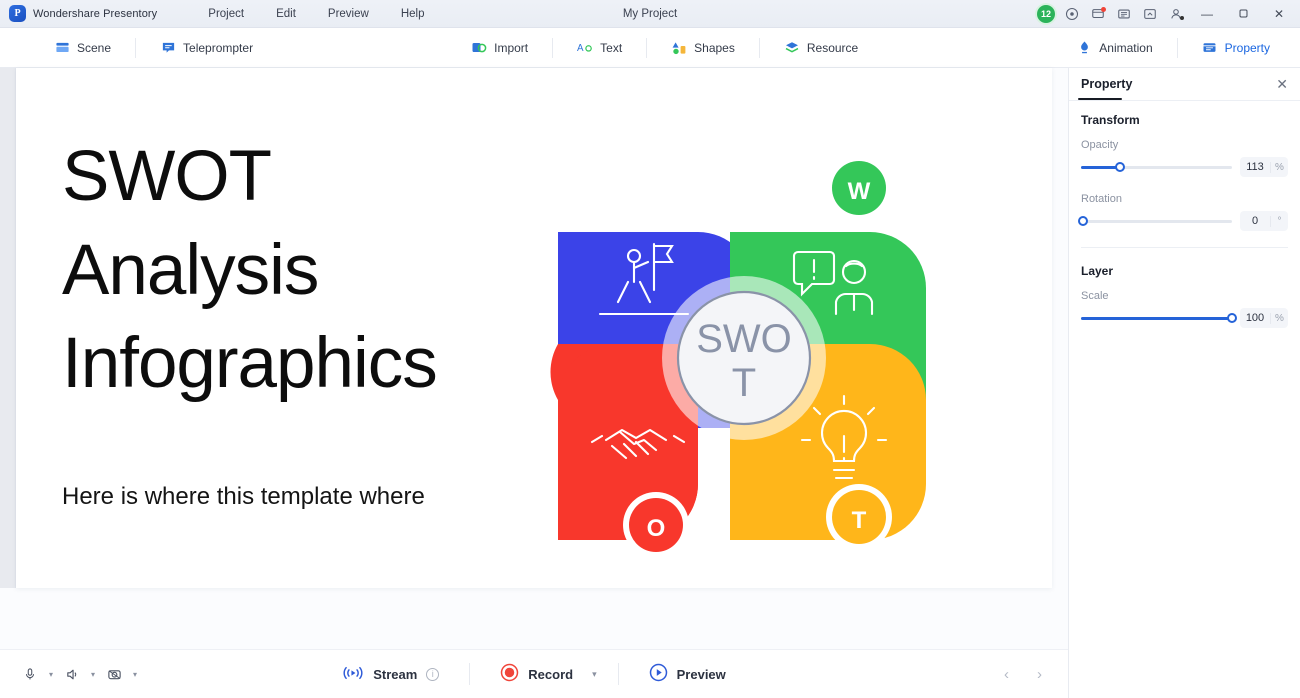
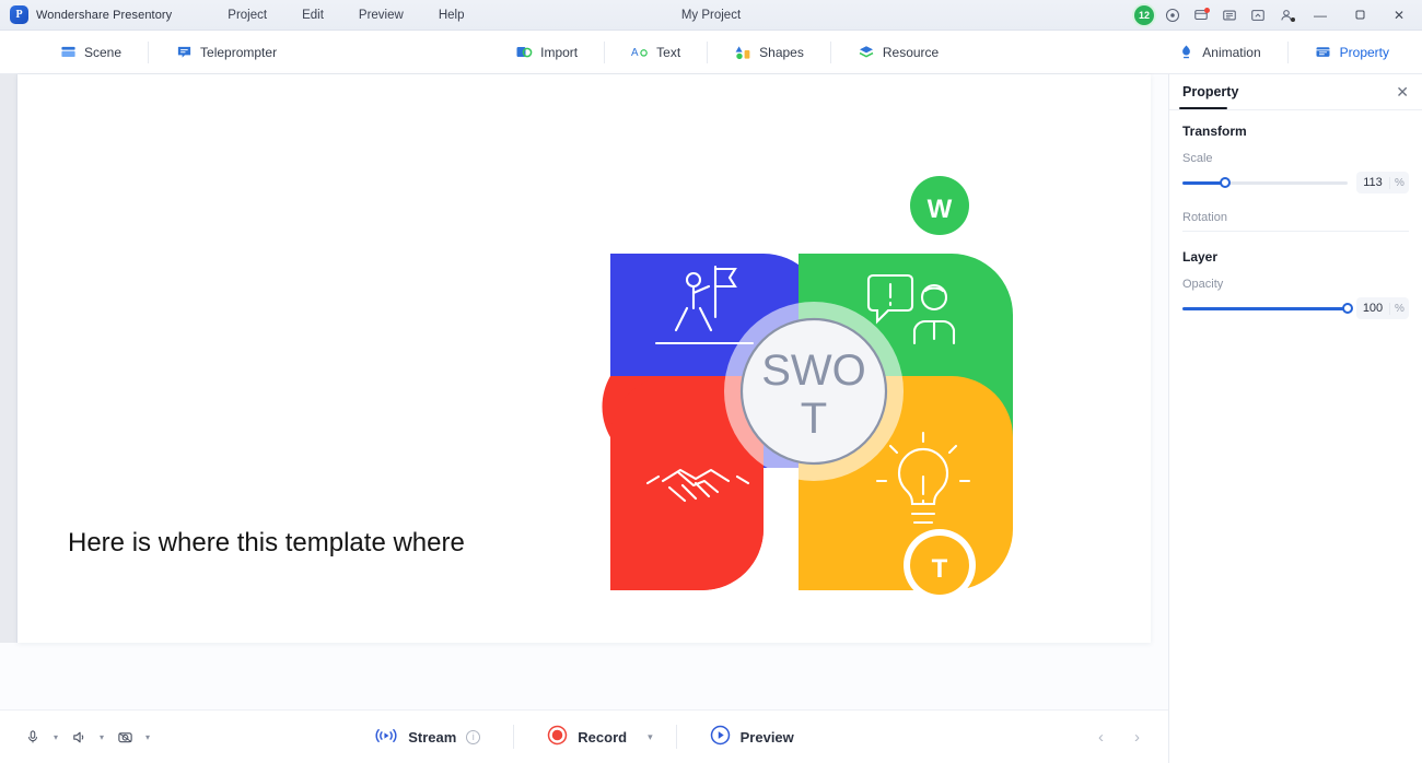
  P
  Wondershare Presentory
  Project
  Edit
  Preview
  Help
  My Project
  12
  —
  ✕
  Scene
  Teleprompter
  Import
  A
  Text
  Shapes
  Resource
  Animation
  Property
- SWOT Analysis Infographics
  Here is where this template where
  SWO
  T
  W
- O
  T
  ▾
  ▾
  ▾
  Stream
  i
  Record
  ▾
  Preview
  ‹
  ›
  Property
  ✕
  Transform
- Opacity
+ Scale
  113
  %
  Rotation
- 0
- °
  Layer
- Scale
+ Opacity
  100
  %
